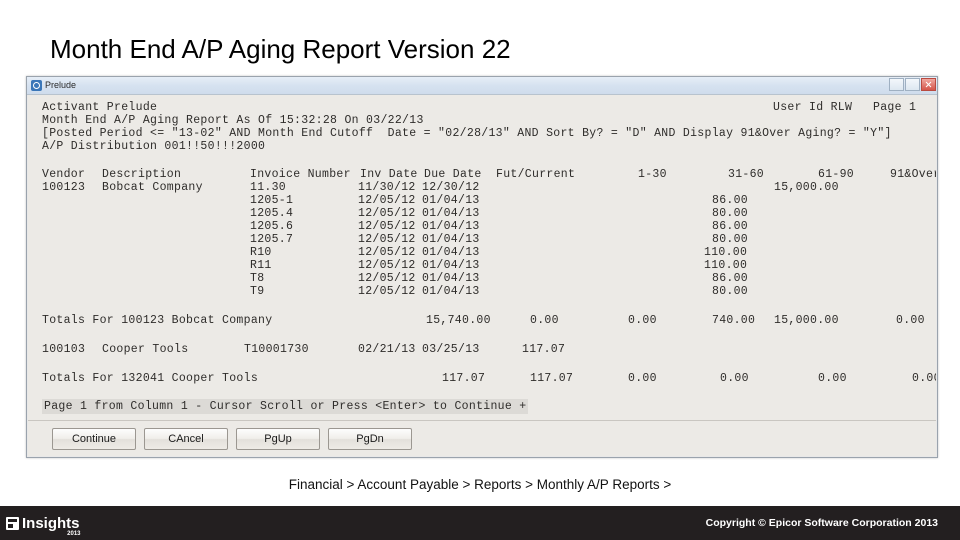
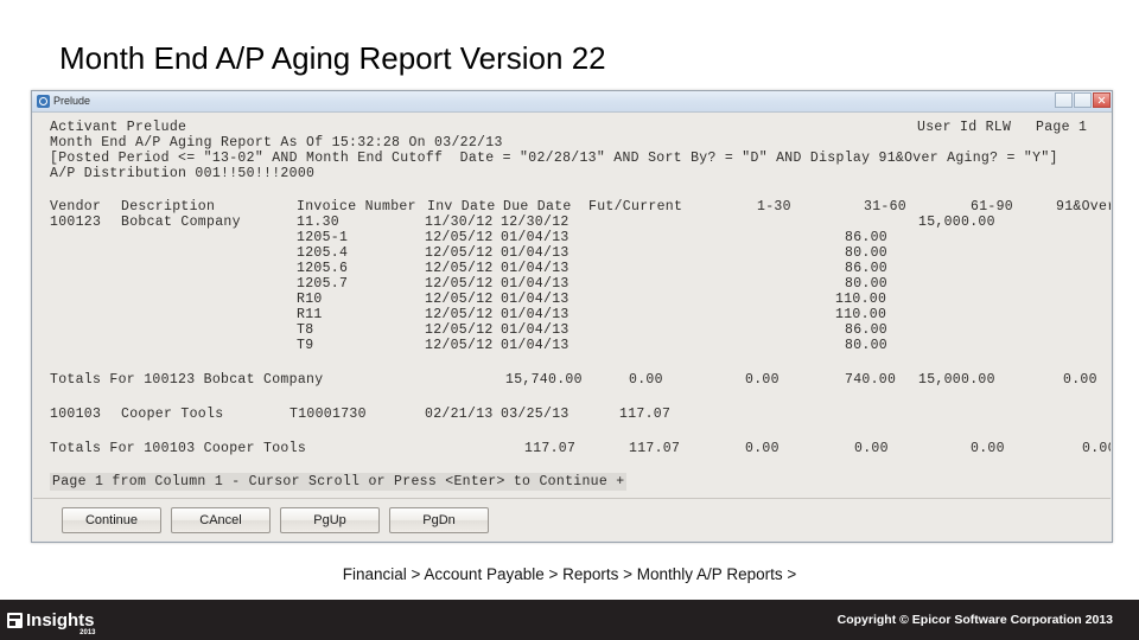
  Month End A/P Aging Report Version 22
  Prelude
  Activant Prelude
  Month End A/P Aging Report As Of 15:32:28 On 03/22/13
  [Posted Period <= "13-02" AND Month End Cutoff Date = "02/28/13" AND Sort By? = "D" AND Display 91&Over Aging? = "Y"]
  A/P Distribution 001!!50!!!2000
  User Id RLW
  Page 1
  Vendor
  Description
  Invoice Number
  Inv Date
  Due Date
  Fut/Current
  1-30
  31-60
  61-90
  91&Ove
  100123
  Bobcat Company
  11.30
  11/30/12
  12/30/12
  15,000.00
  1205-1
  12/05/12
  01/04/13
  86.00
  1205.4
  12/05/12
  01/04/13
  80.00
  1205.6
  12/05/12
  01/04/13
  86.00
  1205.7
  12/05/12
  01/04/13
  80.00
  R10
  12/05/12
  01/04/13
  110.00
  R11
  12/05/12
  01/04/13
  110.00
  T8
  12/05/12
  01/04/13
  86.00
  T9
  12/05/12
  01/04/13
  80.00
  Totals For 100123 Bobcat Company
  15,740.00
  0.00
  0.00
  740.00
  15,000.00
  0.00
  100103
  Cooper Tools
  T10001730
  02/21/13
  03/25/13
  117.07
- Totals For 132041 Cooper Tools
+ Totals For 100103 Cooper Tools
  117.07
  117.07
  0.00
  0.00
  0.00
  0.0
  Page 1 from Column 1 - Cursor Scroll or Press <Enter> to Continue +
  Continue
  CAncel
  PgUp
  PgDn
  Financial > Account Payable > Reports > Monthly A/P Reports >
  Insights
  Copyright © Epicor Software Corporation 2013
